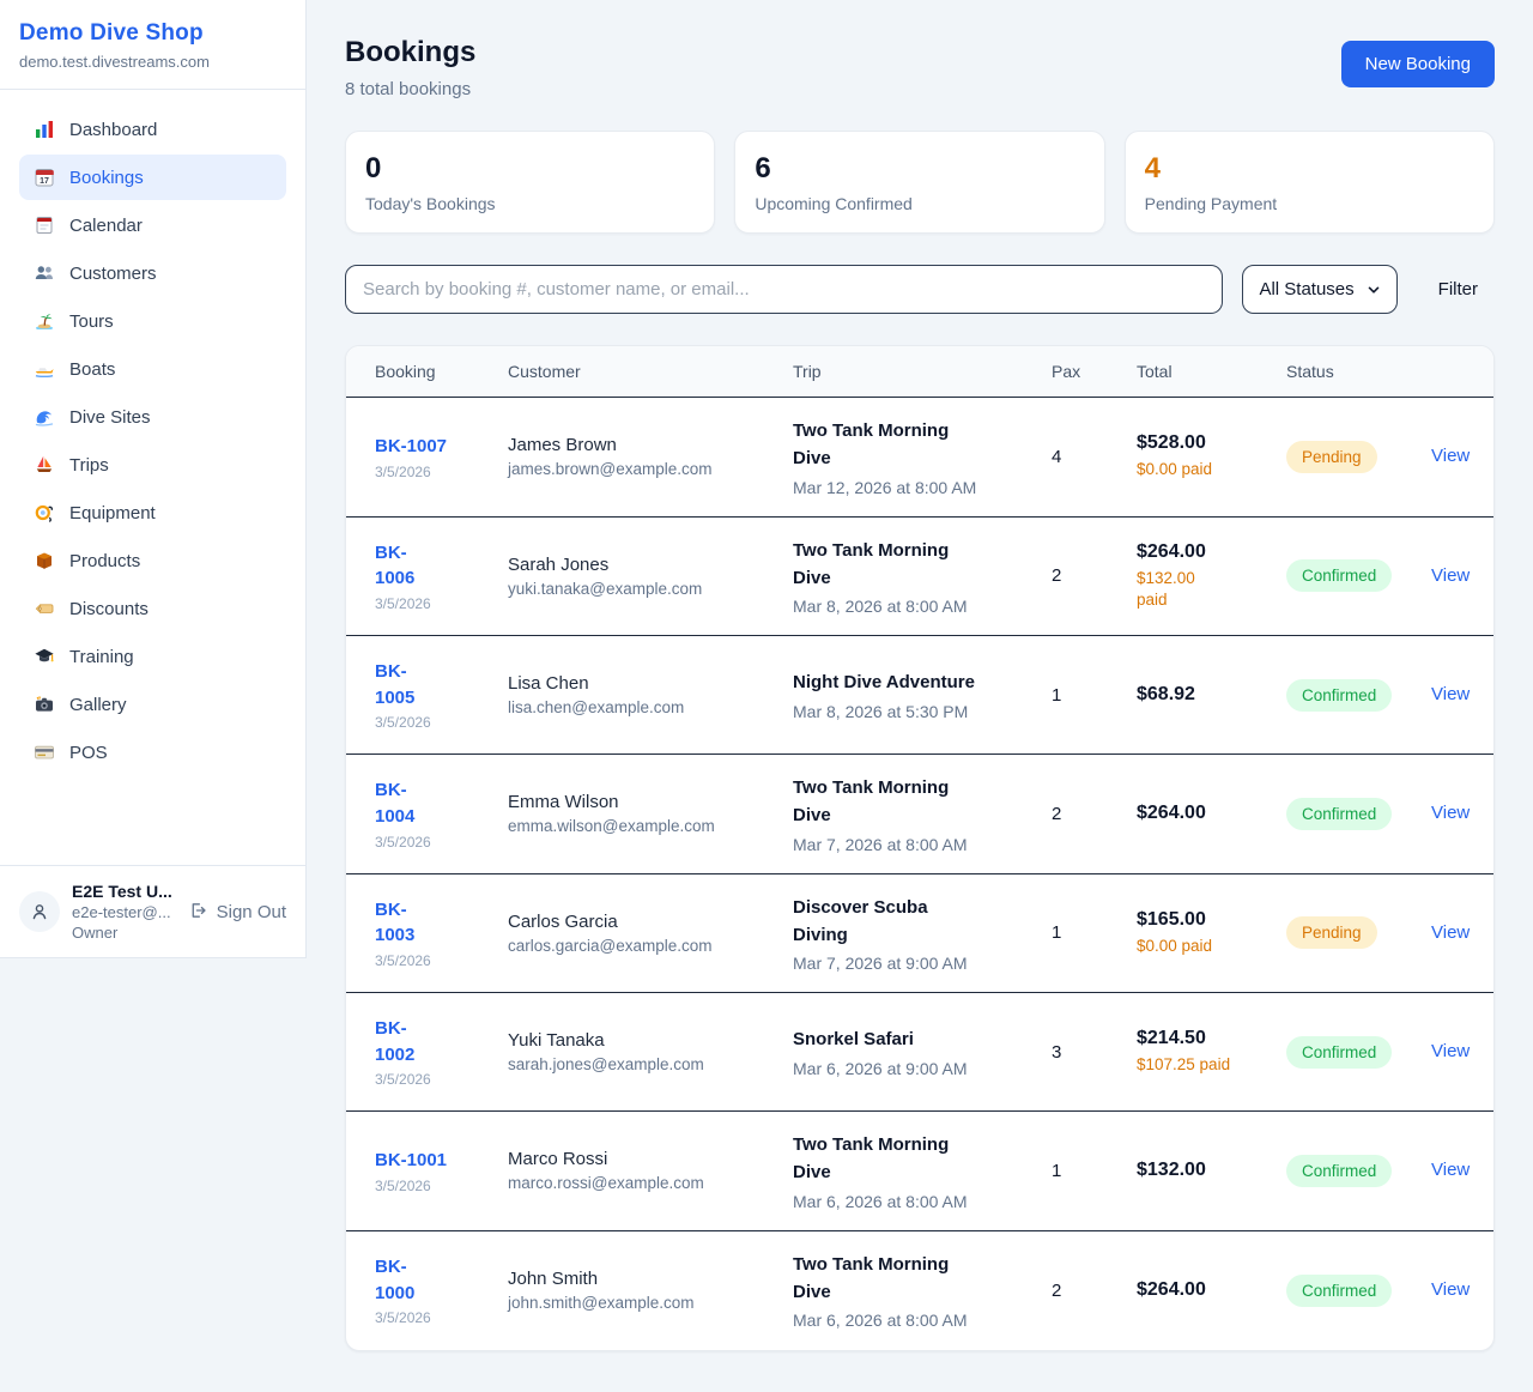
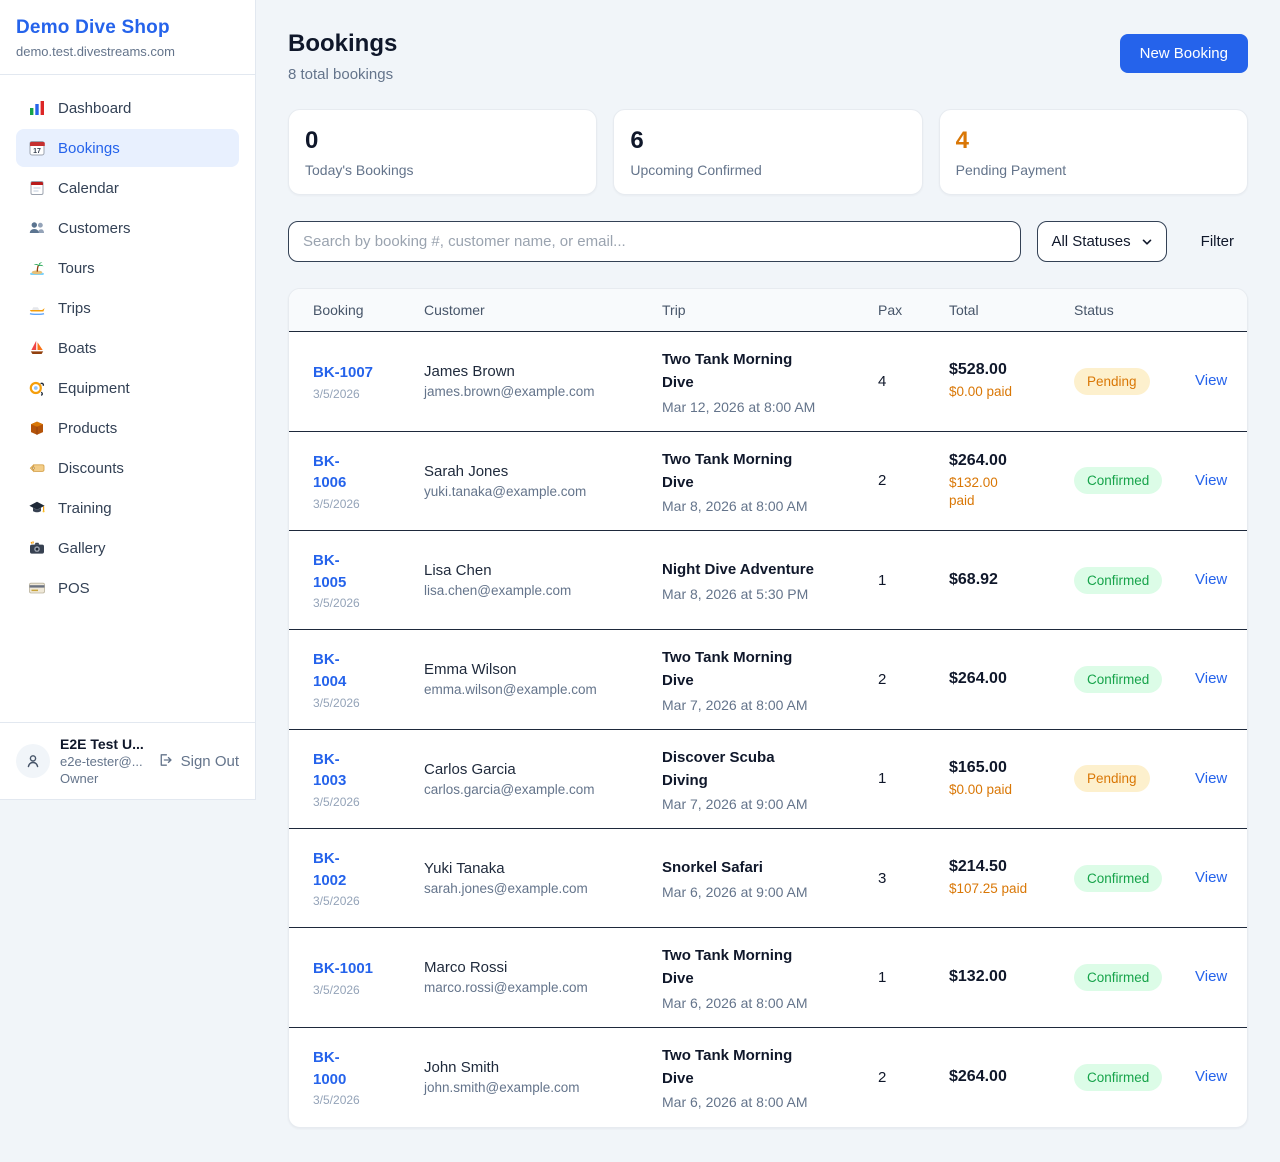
  Demo Dive Shop
  demo.test.divestreams.com
  Dashboard
  Bookings
  Calendar
  Customers
  Tours
- Boats
+ Trips
- Dive Sites
- Trips
+ Boats
  Equipment
  Products
  Discounts
  Training
  Gallery
  POS
  E2E Test U...
  e2e-tester@...
  Owner
  Sign Out
  Bookings
  8 total bookings
  New Booking
  0
  Today's Bookings
  6
  Upcoming Confirmed
  4
  Pending Payment
  Search by booking #, customer name, or email...
  All Statuses
  Filter
  Booking
  Customer
  Trip
  Pax
  Total
  Status
  BK-1007
  3/5/2026
  James Brown
  james.brown@example.com
  Two Tank Morning Dive
  Mar 12, 2026 at 8:00 AM
  4
  $528.00
  $0.00 paid
  Pending
  View
  BK-1006
  3/5/2026
  Sarah Jones
  yuki.tanaka@example.com
  Two Tank Morning Dive
  Mar 8, 2026 at 8:00 AM
  2
  $264.00
  $132.00 paid
  Confirmed
  View
  BK-1005
  3/5/2026
  Lisa Chen
  lisa.chen@example.com
  Night Dive Adventure
  Mar 8, 2026 at 5:30 PM
  1
  $68.92
  Confirmed
  View
  BK-1004
  3/5/2026
  Emma Wilson
  emma.wilson@example.com
  Two Tank Morning Dive
  Mar 7, 2026 at 8:00 AM
  2
  $264.00
  Confirmed
  View
  BK-1003
  3/5/2026
  Carlos Garcia
  carlos.garcia@example.com
  Discover Scuba Diving
  Mar 7, 2026 at 9:00 AM
  1
  $165.00
  $0.00 paid
  Pending
  View
  BK-1002
  3/5/2026
  Yuki Tanaka
  sarah.jones@example.com
  Snorkel Safari
  Mar 6, 2026 at 9:00 AM
  3
  $214.50
  $107.25 paid
  Confirmed
  View
  BK-1001
  3/5/2026
  Marco Rossi
  marco.rossi@example.com
  Two Tank Morning Dive
  Mar 6, 2026 at 8:00 AM
  1
  $132.00
  Confirmed
  View
  BK-1000
  3/5/2026
  John Smith
  john.smith@example.com
  Two Tank Morning Dive
  Mar 6, 2026 at 8:00 AM
  2
  $264.00
  Confirmed
  View
